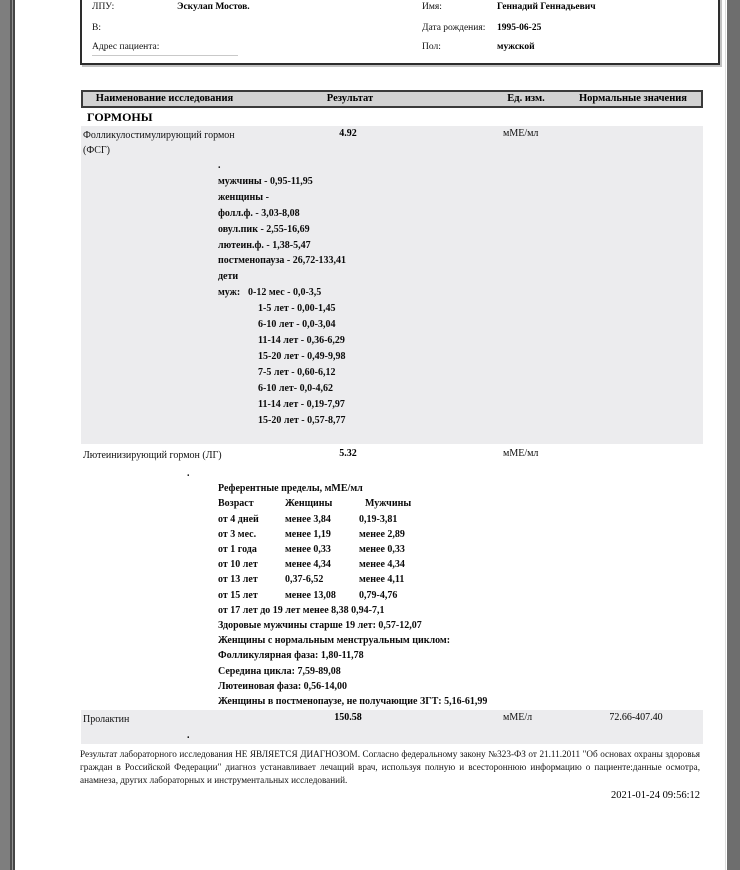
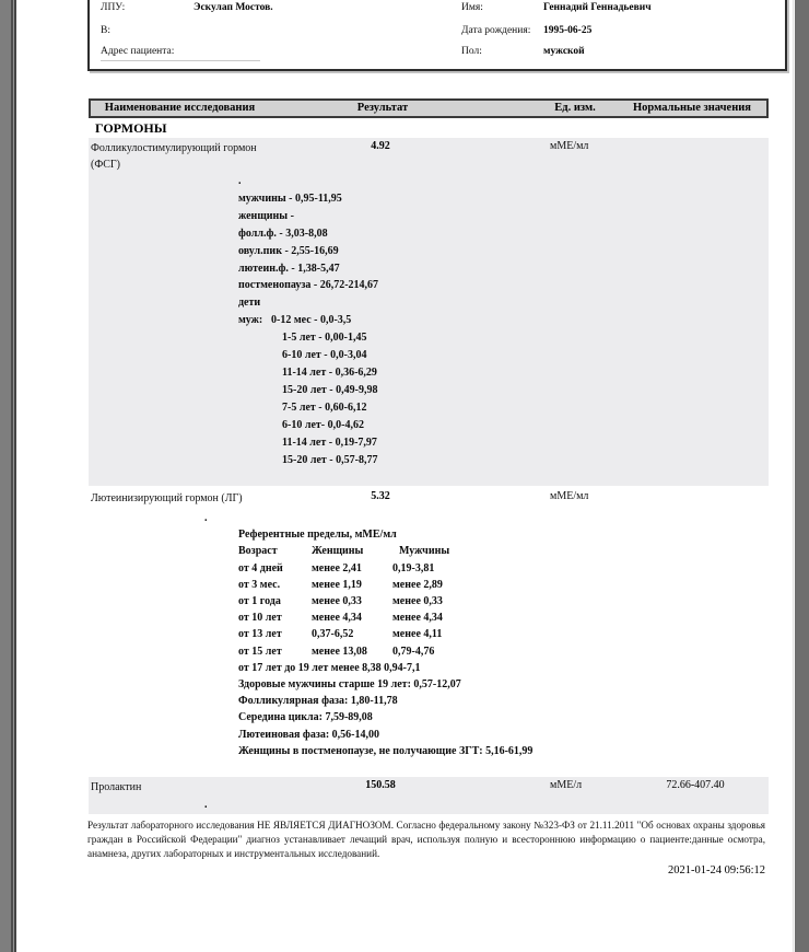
  ЛПУ:
  Эскулап Мостов.
  В:
  Адрес пациента:
  Имя:
  Геннадий Геннадьевич
  Дата рождения:
  1995-06-25
  Пол:
  мужской
  Наименование исследования
  Результат
  Ед. изм.
  Нормальные значения
  ГОРМОНЫ
  Фолликулостимулирующий гормон (ФСГ)
  4.92
  мМЕ/мл
  .
  мужчины - 0,95-11,95
  женщины -
  фолл.ф. - 3,03-8,08
  овул.пик - 2,55-16,69
  лютеин.ф. - 1,38-5,47
- постменопауза - 26,72-133,41
+ постменопауза - 26,72-214,67
  дети
  муж: 0-12 мес - 0,0-3,5
  1-5 лет - 0,00-1,45
  6-10 лет - 0,0-3,04
  11-14 лет - 0,36-6,29
  15-20 лет - 0,49-9,98
  7-5 лет - 0,60-6,12
  6-10 лет- 0,0-4,62
  11-14 лет - 0,19-7,97
  15-20 лет - 0,57-8,77
  Лютеинизирующий гормон (ЛГ)
  5.32
  мМЕ/мл
  .
  Референтные пределы, мМЕ/мл
  Возраст Женщины Мужчины
- от 4 дней менее 3,84 0,19-3,81
+ от 4 дней менее 2,41 0,19-3,81
  от 3 мес. менее 1,19 менее 2,89
  от 1 года менее 0,33 менее 0,33
  от 10 лет менее 4,34 менее 4,34
  от 13 лет 0,37-6,52 менее 4,11
  от 15 лет менее 13,08 0,79-4,76
  от 17 лет до 19 лет менее 8,38 0,94-7,1
  Здоровые мужчины старше 19 лет: 0,57-12,07
- Женщины с нормальным менструальным циклом:
  Фолликулярная фаза: 1,80-11,78
  Середина цикла: 7,59-89,08
  Лютеиновая фаза: 0,56-14,00
  Женщины в постменопаузе, не получающие ЗГТ: 5,16-61,99
  Пролактин
  150.58
  мМЕ/л
  72.66-407.40
  .
  Результат лабораторного исследования НЕ ЯВЛЯЕТСЯ ДИАГНОЗОМ. Согласно федеральному закону №323-ФЗ от 21.11.2011 "Об основах охраны здоровья граждан в Российской Федерации" диагноз устанавливает лечащий врач, используя полную и всестороннюю информацию о пациенте:данные осмотра, анамнеза, других лабораторных и инструментальных исследований.
  2021-01-24 09:56:12
